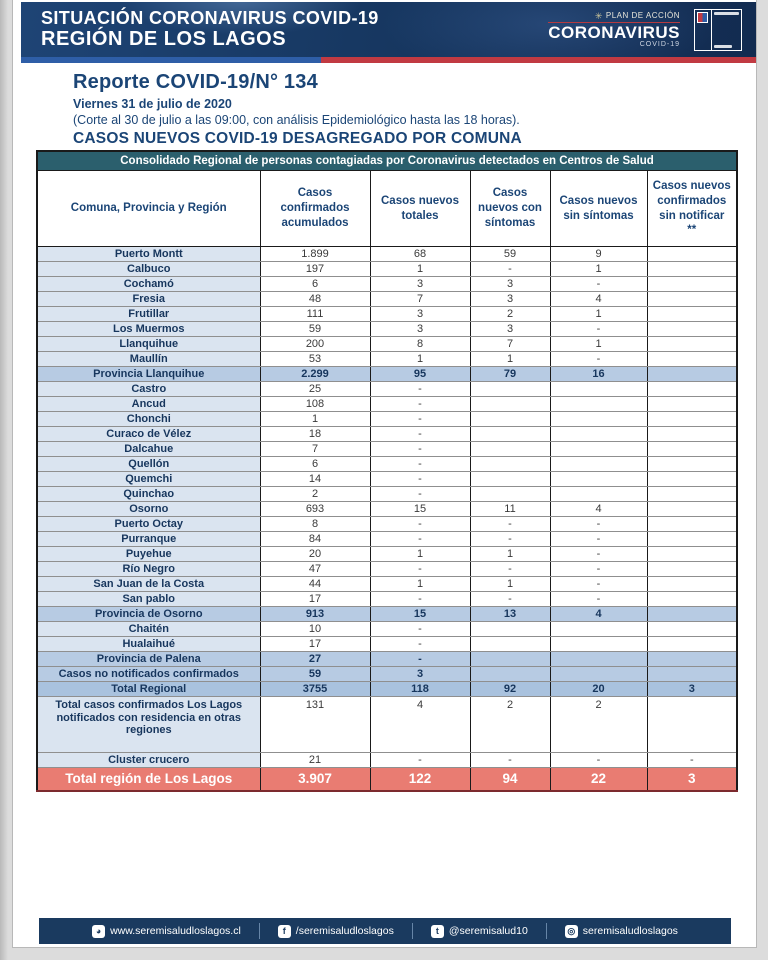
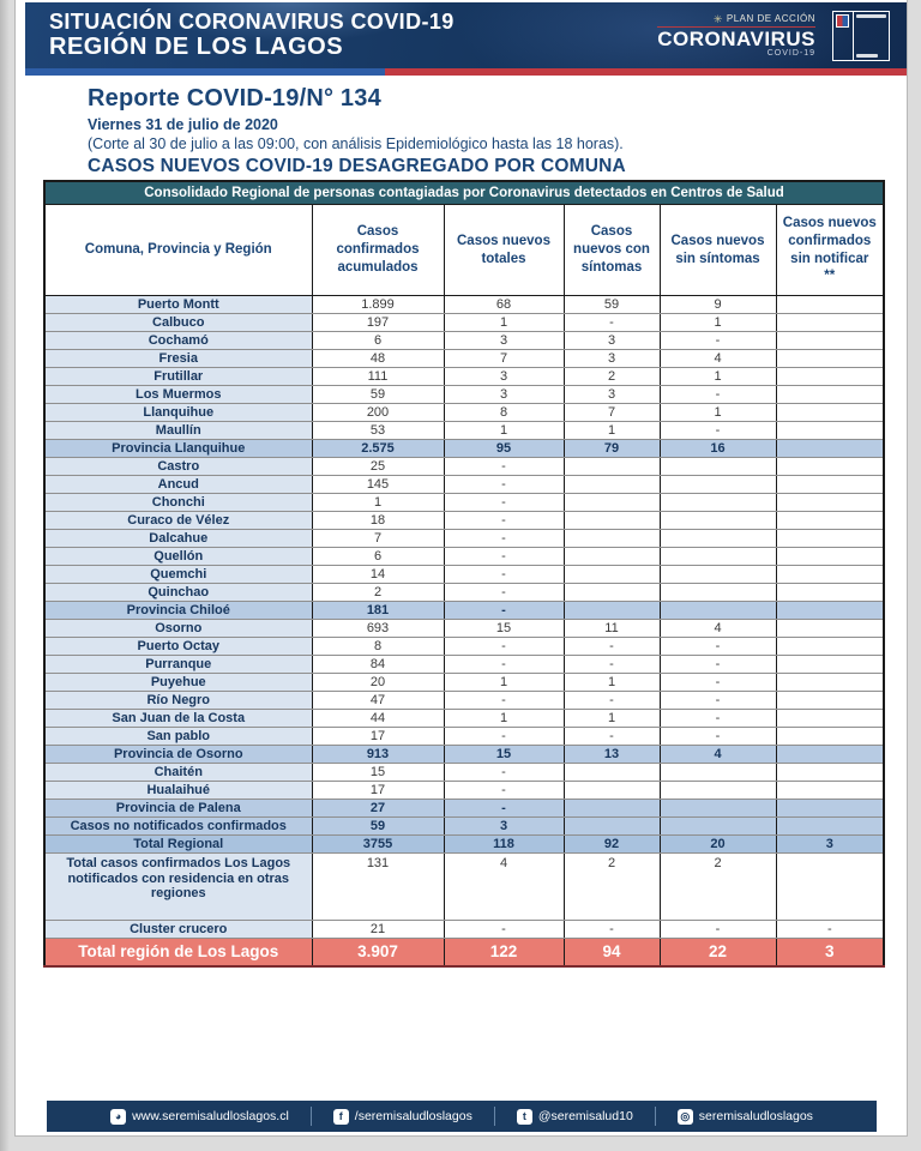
  SITUACIÓN CORONAVIRUS COVID-19
  REGIÓN DE LOS LAGOS
  ✳
  PLAN DE ACCIÓN
  CORONAVIRUS
  Reporte COVID-19/N° 134
  Viernes 31 de julio de 2020
  (Corte al 30 de julio a las 09:00, con análisis Epidemiológico hasta las 18 horas).
  CASOS NUEVOS COVID-19 DESAGREGADO POR COMUNA
  Consolidado Regional de personas contagiadas por Coronavirus detectados en Centros de Salud
  Comuna, Provincia y Región	Casos confirmados acumulados	Casos nuevos totales	Casos nuevos con síntomas	Casos nuevos sin síntomas	Casos nuevos confirmados sin notificar **
  Puerto Montt	1.899	68	59	9
  Calbuco	197	1	-	1
  Cochamó	6	3	3	-
  Fresia	48	7	3	4
  Frutillar	111	3	2	1
  Los Muermos	59	3	3	-
  Llanquihue	200	8	7	1
  Maullín	53	1	1	-
- Provincia Llanquihue	2.299	95	79	16
+ Provincia Llanquihue	2.575	95	79	16
  Castro	25	-
- Ancud	108	-
+ Ancud	145	-
  Chonchi	1	-
  Curaco de Vélez	18	-
  Dalcahue	7	-
  Quellón	6	-
  Quemchi	14	-
  Quinchao	2	-
+ Provincia Chiloé	181	-
  Osorno	693	15	11	4
  Puerto Octay	8	-	-	-
  Purranque	84	-	-	-
  Puyehue	20	1	1	-
  Río Negro	47	-	-	-
  San Juan de la Costa	44	1	1	-
  San pablo	17	-	-	-
  Provincia de Osorno	913	15	13	4
- Chaitén	10	-
+ Chaitén	15	-
  Hualaihué	17	-
  Provincia de Palena	27	-
  Casos no notificados confirmados	59	3
  Total Regional	3755	118	92	20	3
  Total casos confirmados Los Lagos notificados con residencia en otras regiones	131	4	2	2
  Cluster crucero	21	-	-	-	-
  Total región de Los Lagos	3.907	122	94	22	3
  ◕
  www.seremisaludloslagos.cl
  f
  /seremisaludloslagos
  t
  @seremisalud10
  ◎
  seremisaludloslagos
